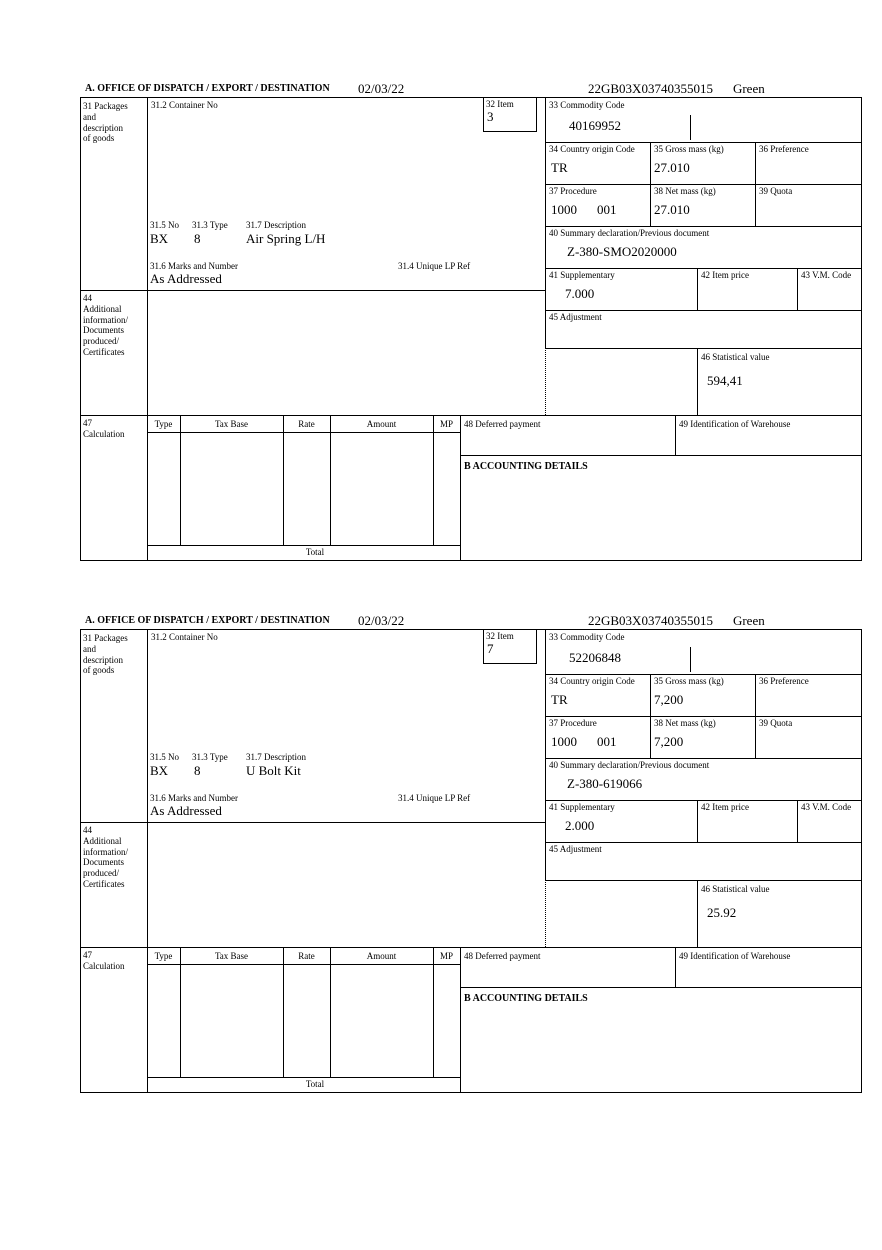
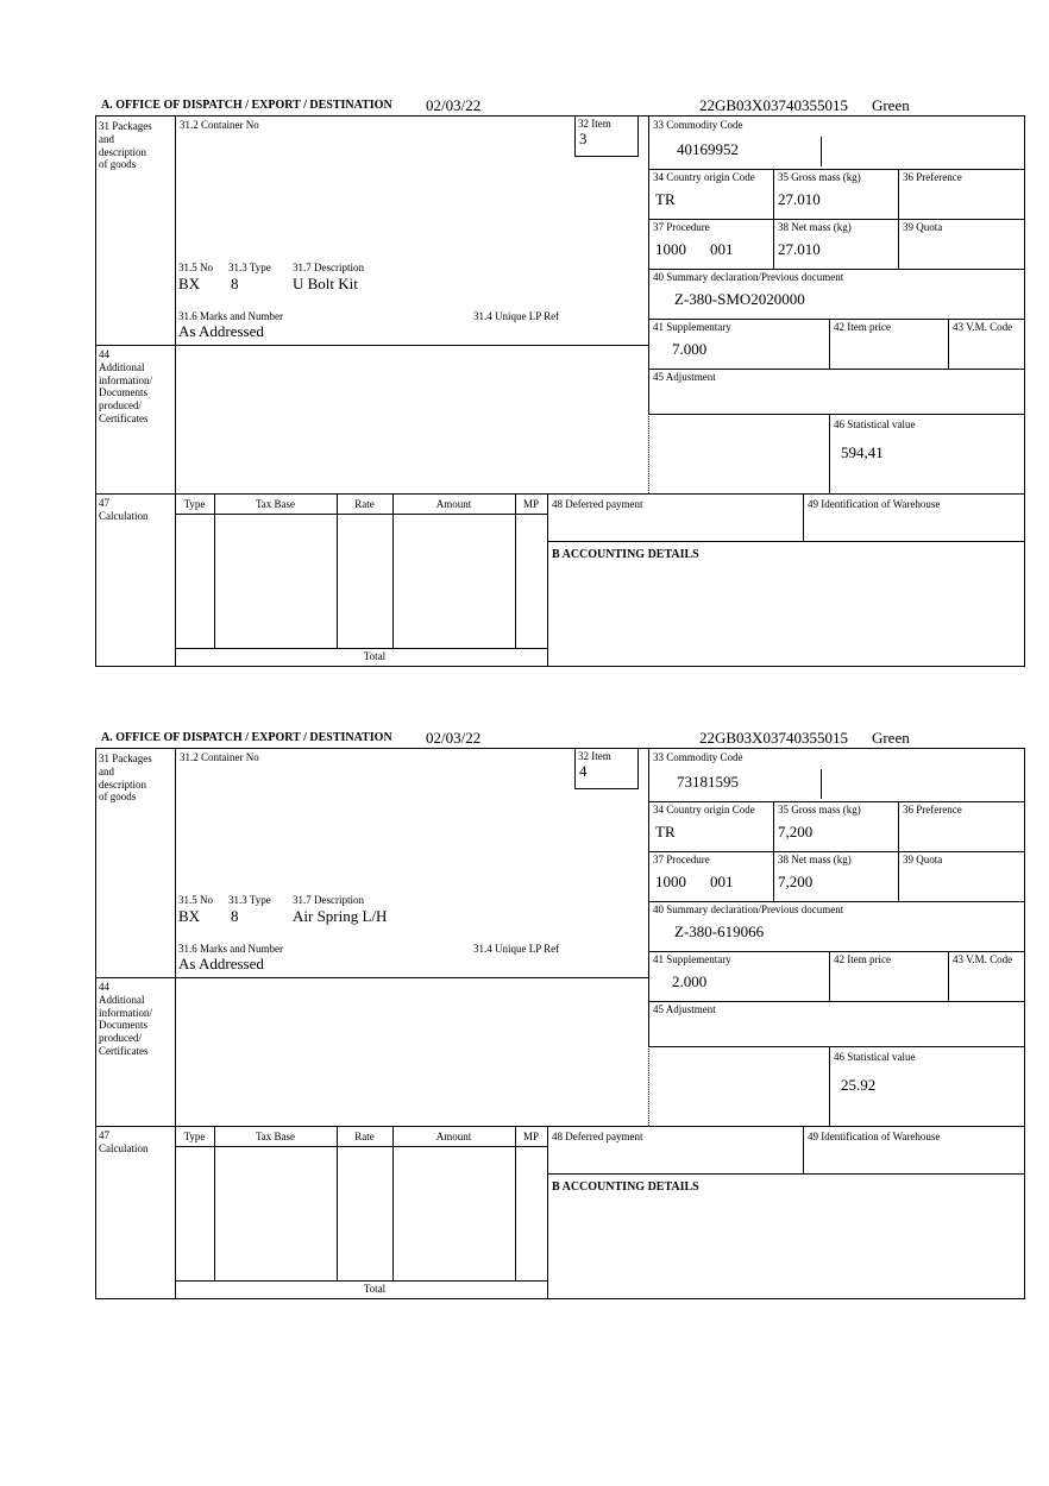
  A. OFFICE OF DISPATCH / EXPORT / DESTINATION
  02/03/22
  22GB03X03740355015 Green
  31 Packages
  and
  description
  of goods
  31.2 Container No
  32 Item
  3
  33 Commodity Code
  40169952
  34 Country origin Code
  35 Gross mass (kg)
  36 Preference
  TR
  27.010
  37 Procedure
  38 Net mass (kg)
  39 Quota
  1000
  001
  27.010
  31.5 No
  31.3 Type
  31.7 Description
  BX
  8
- Air Spring L/H
+ U Bolt Kit
  40 Summary declaration/Previous document
  Z-380-SMO2020000
  31.6 Marks and Number
  31.4 Unique LP Ref
  As Addressed
  41 Supplementary
  42 Item price
  43 V.M. Code
  7.000
  45 Adjustment
  46 Statistical value
  594,41
  44
  Additional
  information/
  Documents
  produced/
  Certificates
  47
  Calculation
  Type
  Tax Base
  Rate
  Amount
  MP
  48 Deferred payment
  49 Identification of Warehouse
  B ACCOUNTING DETAILS
  Total
  A. OFFICE OF DISPATCH / EXPORT / DESTINATION
  02/03/22
  22GB03X03740355015 Green
  31 Packages
  and
  description
  of goods
  31.2 Container No
  32 Item
- 7
+ 4
  33 Commodity Code
- 52206848
+ 73181595
  34 Country origin Code
  35 Gross mass (kg)
  36 Preference
  TR
  7,200
  37 Procedure
  38 Net mass (kg)
  39 Quota
  1000
  001
  7,200
  31.5 No
  31.3 Type
  31.7 Description
  BX
  8
- U Bolt Kit
+ Air Spring L/H
  40 Summary declaration/Previous document
  Z-380-619066
  31.6 Marks and Number
  31.4 Unique LP Ref
  As Addressed
  41 Supplementary
  42 Item price
  43 V.M. Code
  2.000
  45 Adjustment
  46 Statistical value
  25.92
  44
  Additional
  information/
  Documents
  produced/
  Certificates
  47
  Calculation
  Type
  Tax Base
  Rate
  Amount
  MP
  48 Deferred payment
  49 Identification of Warehouse
  B ACCOUNTING DETAILS
  Total
